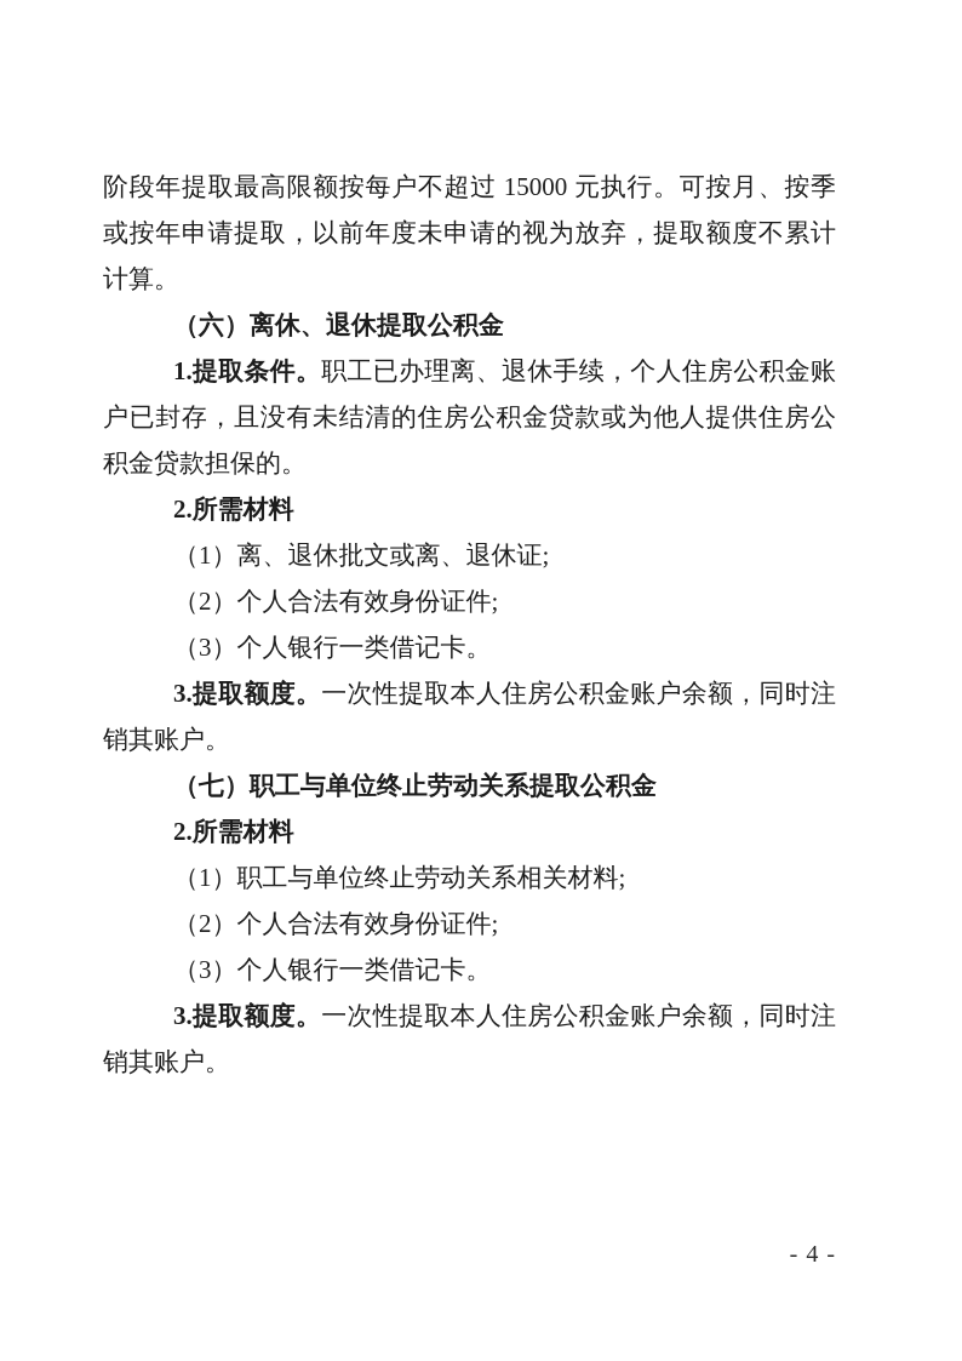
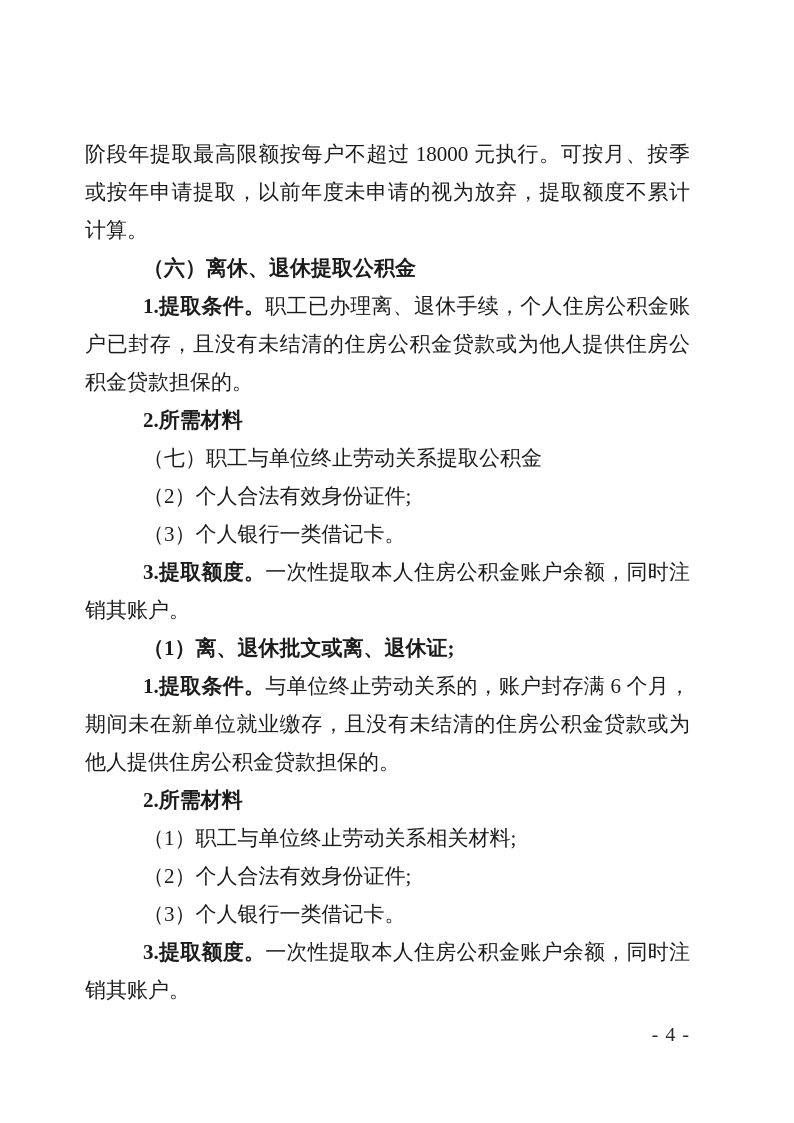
- 阶段年提取最高限额按每户不超过 15000 元执行。可按月、按季或按年申请提取，以前年度未申请的视为放弃，提取额度不累计计算。
+ 阶段年提取最高限额按每户不超过 18000 元执行。可按月、按季或按年申请提取，以前年度未申请的视为放弃，提取额度不累计计算。
  （六）离休、退休提取公积金
  1.提取条件。职工已办理离、退休手续，个人住房公积金账户已封存，且没有未结清的住房公积金贷款或为他人提供住房公积金贷款担保的。
  2.所需材料
- （1）离、退休批文或离、退休证;
+ （七）职工与单位终止劳动关系提取公积金
  （2）个人合法有效身份证件;
  （3）个人银行一类借记卡。
  3.提取额度。一次性提取本人住房公积金账户余额，同时注销其账户。
- （七）职工与单位终止劳动关系提取公积金
+ （1）离、退休批文或离、退休证;
+ 1.提取条件。与单位终止劳动关系的，账户封存满 6 个月，期间未在新单位就业缴存，且没有未结清的住房公积金贷款或为他人提供住房公积金贷款担保的。
  2.所需材料
  （1）职工与单位终止劳动关系相关材料;
  （2）个人合法有效身份证件;
  （3）个人银行一类借记卡。
  3.提取额度。一次性提取本人住房公积金账户余额，同时注销其账户。
  - 4 -
